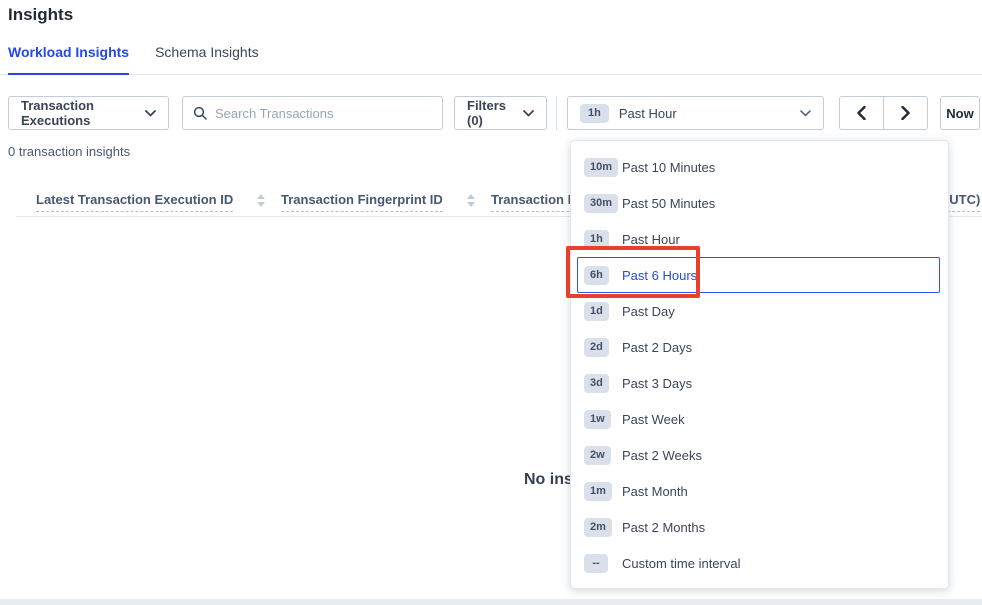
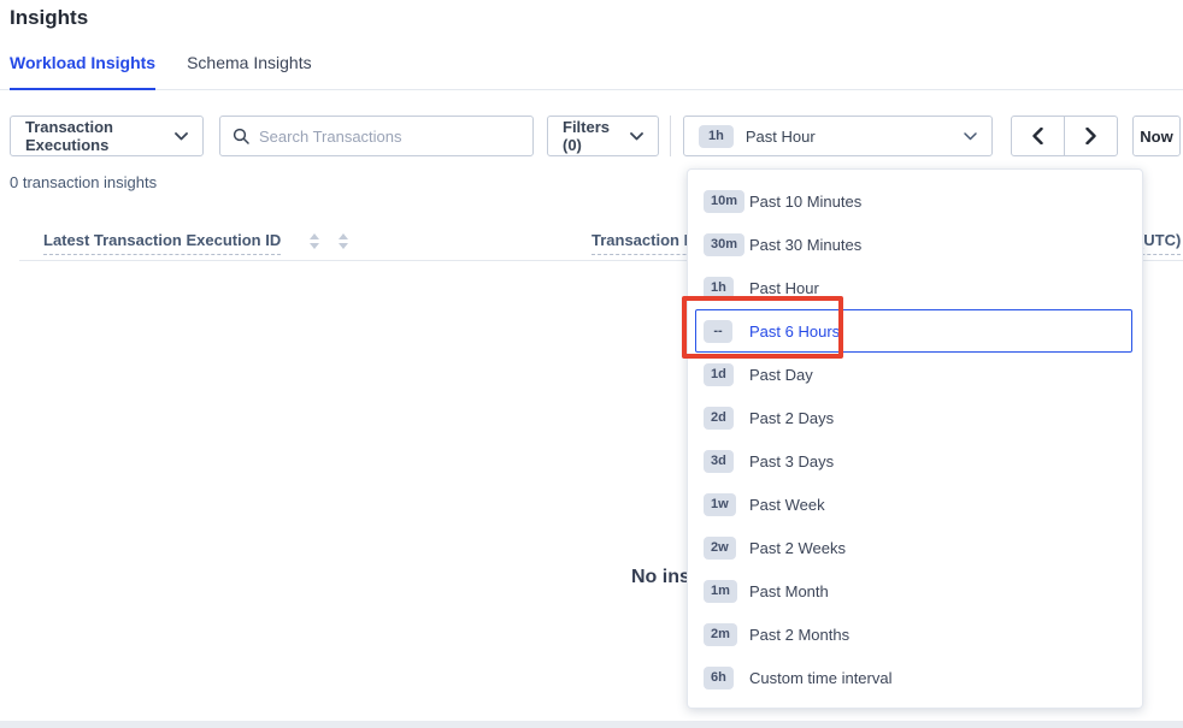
  Insights
  Workload Insights
  Schema Insights
  Transaction Executions
  Search Transactions
  Filters (0)
  1h
  Past Hour
  Now
  0 transaction insights
  Latest Transaction Execution ID
- Transaction Fingerprint ID
  10m
  Past 10 Minutes
  30m
- Past 50 Minutes
+ Past 30 Minutes
  1h
  Past Hour
- 6h
+ --
  Past 6 Hours
  1d
  Past Day
  2d
  Past 2 Days
  3d
  Past 3 Days
  1w
  Past Week
  2w
  Past 2 Weeks
  1m
  Past Month
  2m
  Past 2 Months
- --
+ 6h
  Custom time interval
